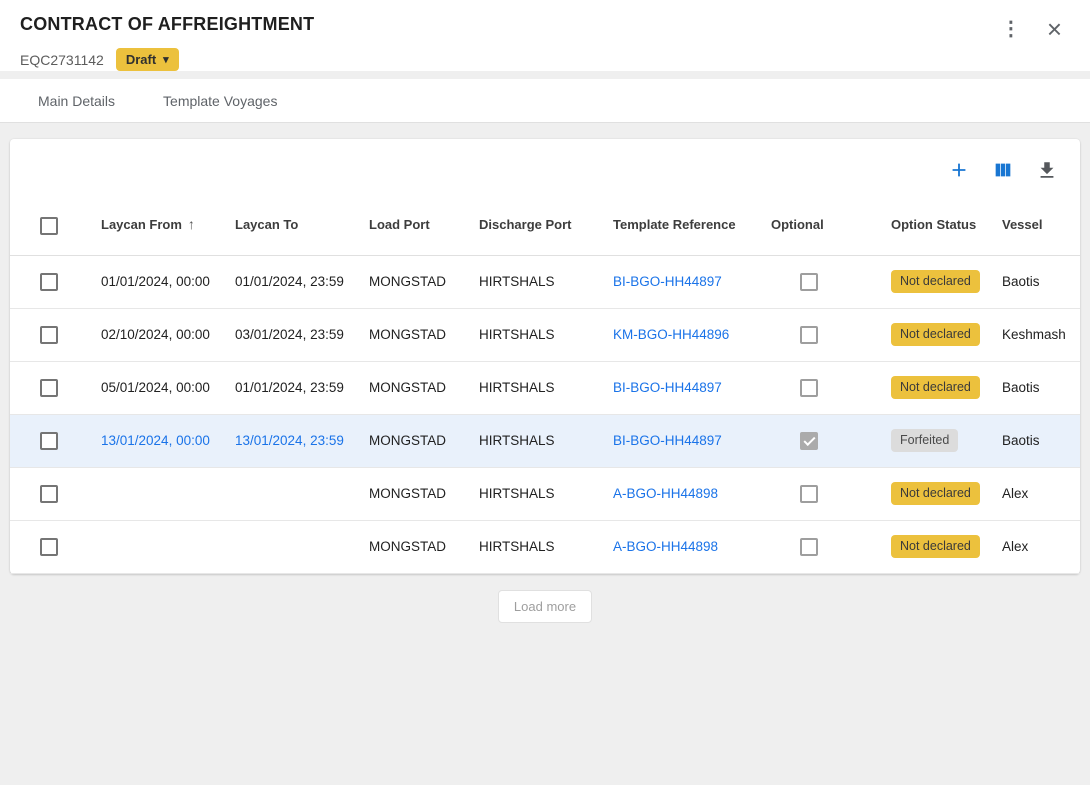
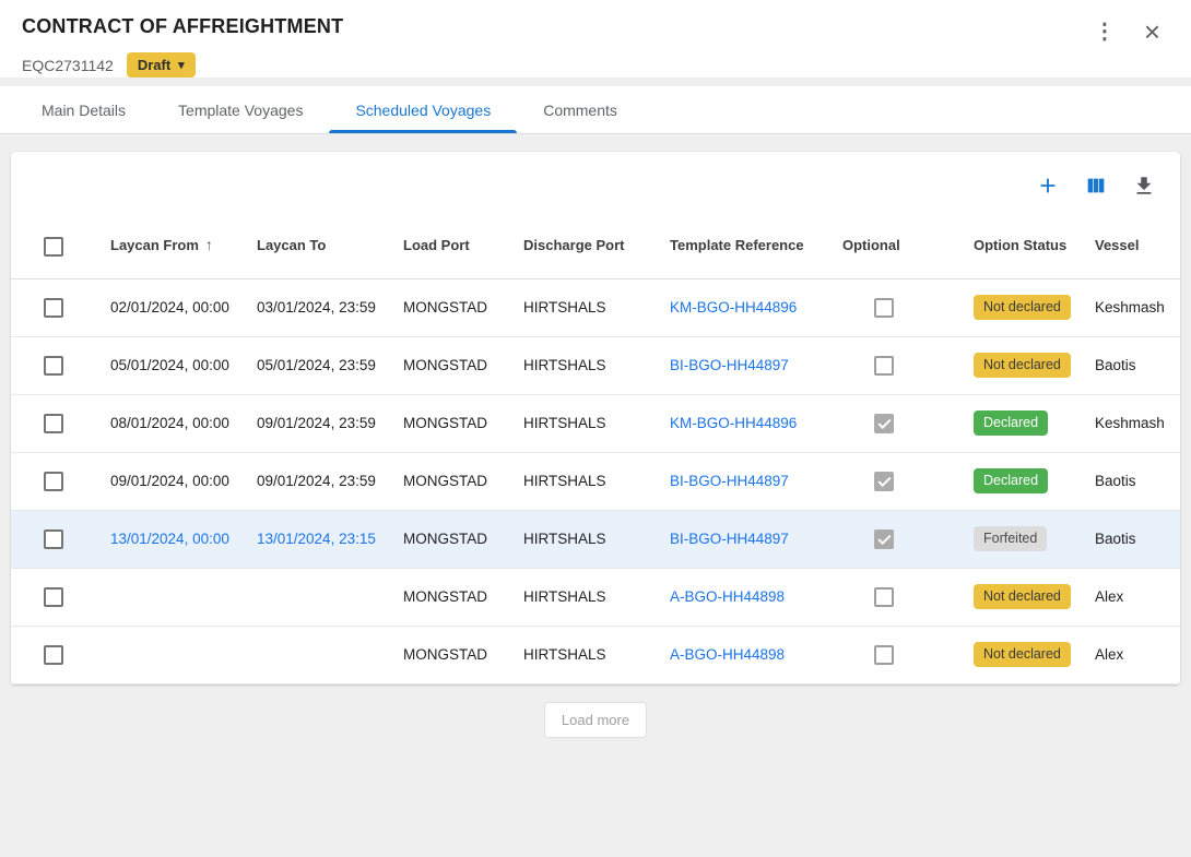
  CONTRACT OF AFFREIGHTMENT
  ⋮
  ×
  EQC2731142
  Draft
  ▾
  Main Details
  Template Voyages
+ Scheduled Voyages
+ Comments
  	Laycan From ↑	Laycan To	Load Port	Discharge Port	Template Reference	Optional	Option Status	Vessel
- 	01/01/2024, 00:00	01/01/2024, 23:59	MONGSTAD	HIRTSHALS	BI-BGO-HH44897		Not declared	Baotis
- 	02/10/2024, 00:00	03/01/2024, 23:59	MONGSTAD	HIRTSHALS	KM-BGO-HH44896		Not declared	Keshmash
+ 	02/01/2024, 00:00	03/01/2024, 23:59	MONGSTAD	HIRTSHALS	KM-BGO-HH44896		Not declared	Keshmash
- 	05/01/2024, 00:00	01/01/2024, 23:59	MONGSTAD	HIRTSHALS	BI-BGO-HH44897		Not declared	Baotis
+ 	05/01/2024, 00:00	05/01/2024, 23:59	MONGSTAD	HIRTSHALS	BI-BGO-HH44897		Not declared	Baotis
+ 	08/01/2024, 00:00	09/01/2024, 23:59	MONGSTAD	HIRTSHALS	KM-BGO-HH44896		Declared	Keshmash
+ 	09/01/2024, 00:00	09/01/2024, 23:59	MONGSTAD	HIRTSHALS	BI-BGO-HH44897		Declared	Baotis
- 	13/01/2024, 00:00	13/01/2024, 23:59	MONGSTAD	HIRTSHALS	BI-BGO-HH44897		Forfeited	Baotis
+ 	13/01/2024, 00:00	13/01/2024, 23:15	MONGSTAD	HIRTSHALS	BI-BGO-HH44897		Forfeited	Baotis
  			MONGSTAD	HIRTSHALS	A-BGO-HH44898		Not declared	Alex
  			MONGSTAD	HIRTSHALS	A-BGO-HH44898		Not declared	Alex
  Load more
